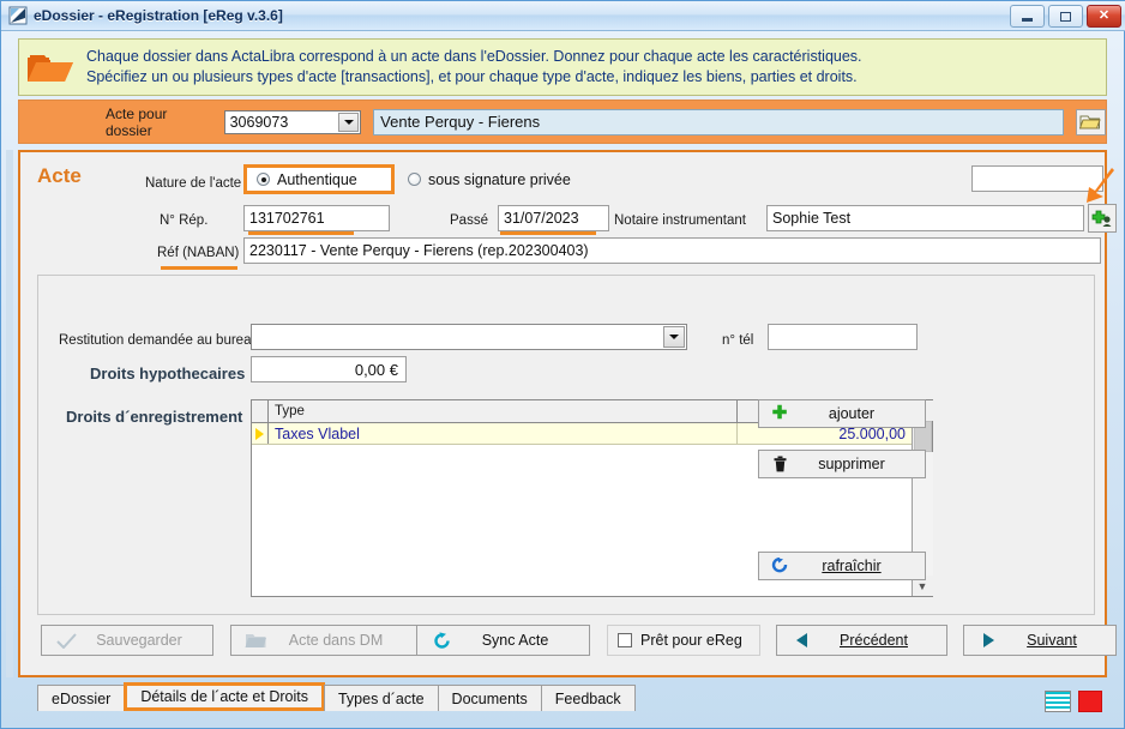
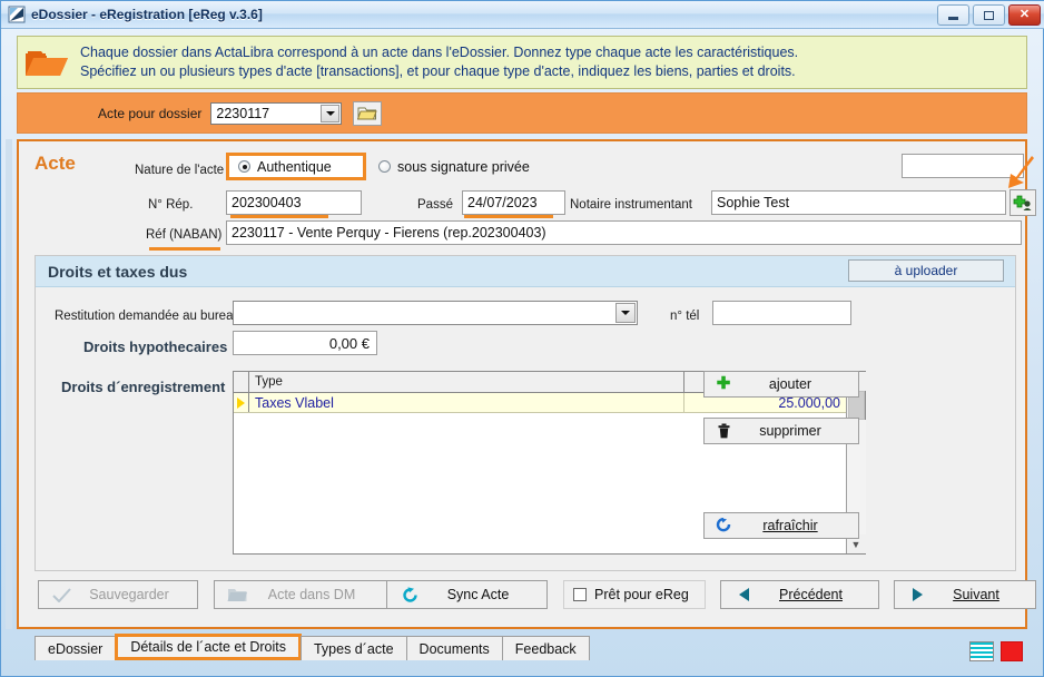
  eDossier - eRegistration [eReg v.3.6]
  ✕
- Chaque dossier dans ActaLibra correspond à un acte dans l'eDossier. Donnez pour chaque acte les caractéristiques.
+ Chaque dossier dans ActaLibra correspond à un acte dans l'eDossier. Donnez type chaque acte les caractéristiques.
  Spécifiez un ou plusieurs types d'acte [transactions], et pour chaque type d'acte, indiquez les biens, parties et droits.
  Acte pour dossier
- 3069073
+ 2230117
- Vente Perquy - Fierens
  Acte
  Nature de l'acte
  Authentique
  sous signature privée
  N° Rép.
- 131702761
+ 202300403
  Passé
- 31/07/2023
+ 24/07/2023
  Notaire instrumentant
  Sophie Test
  Réf (NABAN)
  2230117 - Vente Perquy - Fierens (rep.202300403)
+ Droits et taxes dus
+ à uploader
  Restitution demandée au burea
  n° tél
  Droits hypothecaires
  0,00 €
  Droits d´enregistrement
  Type
  Taxes Vlabel
  25.000,00
  ▼
  ✚
  ajouter
  supprimer
  rafraîchir
  Sauvegarder
  Acte dans DM
  Sync Acte
  Prêt pour eReg
  Précédent
  Suivant
  eDossier
  Détails de l´acte et Droits
  Types d´acte
  Documents
  Feedback
